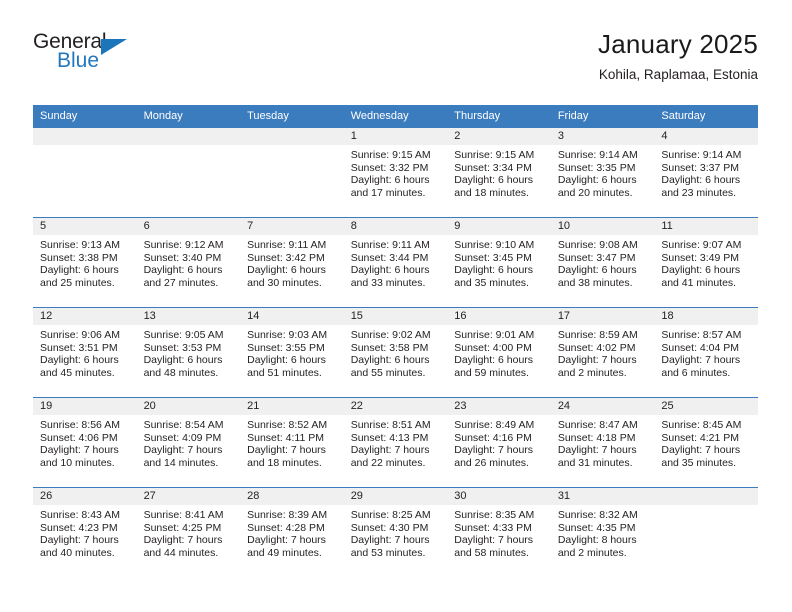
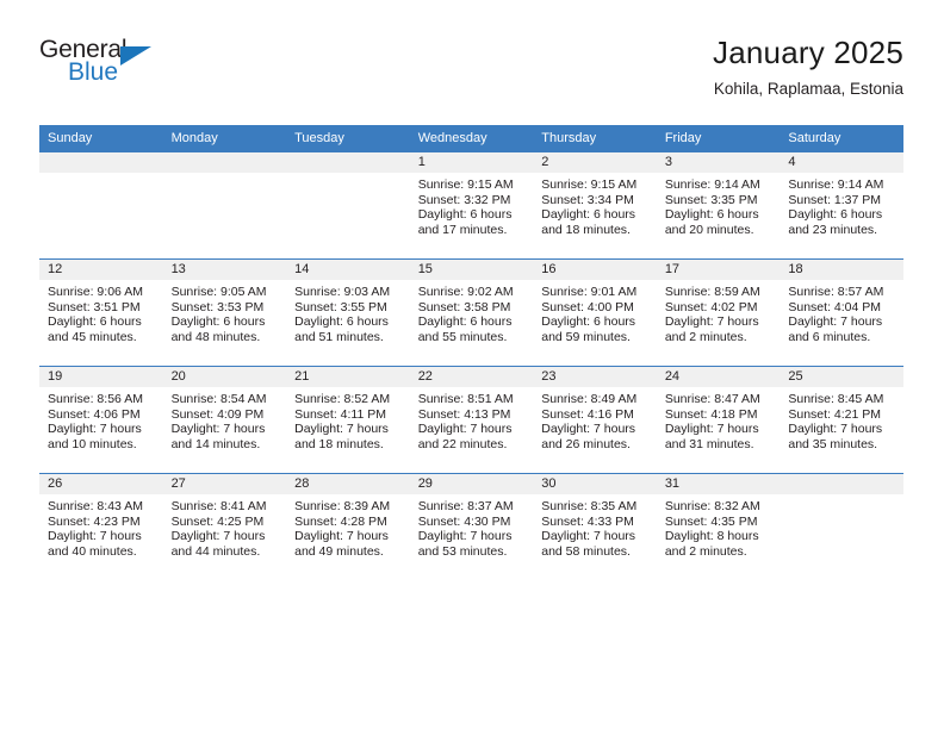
  General
  Blue
  January 2025
  Kohila, Raplamaa, Estonia
  Sunday	Monday	Tuesday	Wednesday	Thursday	Friday	Saturday
- 			1Sunrise: 9:15 AMSunset: 3:32 PMDaylight: 6 hoursand 17 minutes.	2Sunrise: 9:15 AMSunset: 3:34 PMDaylight: 6 hoursand 18 minutes.	3Sunrise: 9:14 AMSunset: 3:35 PMDaylight: 6 hoursand 20 minutes.	4Sunrise: 9:14 AMSunset: 3:37 PMDaylight: 6 hoursand 23 minutes.
+ 			1Sunrise: 9:15 AMSunset: 3:32 PMDaylight: 6 hoursand 17 minutes.	2Sunrise: 9:15 AMSunset: 3:34 PMDaylight: 6 hoursand 18 minutes.	3Sunrise: 9:14 AMSunset: 3:35 PMDaylight: 6 hoursand 20 minutes.	4Sunrise: 9:14 AMSunset: 1:37 PMDaylight: 6 hoursand 23 minutes.
- 5Sunrise: 9:13 AMSunset: 3:38 PMDaylight: 6 hoursand 25 minutes.	6Sunrise: 9:12 AMSunset: 3:40 PMDaylight: 6 hoursand 27 minutes.	7Sunrise: 9:11 AMSunset: 3:42 PMDaylight: 6 hoursand 30 minutes.	8Sunrise: 9:11 AMSunset: 3:44 PMDaylight: 6 hoursand 33 minutes.	9Sunrise: 9:10 AMSunset: 3:45 PMDaylight: 6 hoursand 35 minutes.	10Sunrise: 9:08 AMSunset: 3:47 PMDaylight: 6 hoursand 38 minutes.	11Sunrise: 9:07 AMSunset: 3:49 PMDaylight: 6 hoursand 41 minutes.
  12Sunrise: 9:06 AMSunset: 3:51 PMDaylight: 6 hoursand 45 minutes.	13Sunrise: 9:05 AMSunset: 3:53 PMDaylight: 6 hoursand 48 minutes.	14Sunrise: 9:03 AMSunset: 3:55 PMDaylight: 6 hoursand 51 minutes.	15Sunrise: 9:02 AMSunset: 3:58 PMDaylight: 6 hoursand 55 minutes.	16Sunrise: 9:01 AMSunset: 4:00 PMDaylight: 6 hoursand 59 minutes.	17Sunrise: 8:59 AMSunset: 4:02 PMDaylight: 7 hoursand 2 minutes.	18Sunrise: 8:57 AMSunset: 4:04 PMDaylight: 7 hoursand 6 minutes.
  19Sunrise: 8:56 AMSunset: 4:06 PMDaylight: 7 hoursand 10 minutes.	20Sunrise: 8:54 AMSunset: 4:09 PMDaylight: 7 hoursand 14 minutes.	21Sunrise: 8:52 AMSunset: 4:11 PMDaylight: 7 hoursand 18 minutes.	22Sunrise: 8:51 AMSunset: 4:13 PMDaylight: 7 hoursand 22 minutes.	23Sunrise: 8:49 AMSunset: 4:16 PMDaylight: 7 hoursand 26 minutes.	24Sunrise: 8:47 AMSunset: 4:18 PMDaylight: 7 hoursand 31 minutes.	25Sunrise: 8:45 AMSunset: 4:21 PMDaylight: 7 hoursand 35 minutes.
- 26Sunrise: 8:43 AMSunset: 4:23 PMDaylight: 7 hoursand 40 minutes.	27Sunrise: 8:41 AMSunset: 4:25 PMDaylight: 7 hoursand 44 minutes.	28Sunrise: 8:39 AMSunset: 4:28 PMDaylight: 7 hoursand 49 minutes.	29Sunrise: 8:25 AMSunset: 4:30 PMDaylight: 7 hoursand 53 minutes.	30Sunrise: 8:35 AMSunset: 4:33 PMDaylight: 7 hoursand 58 minutes.	31Sunrise: 8:32 AMSunset: 4:35 PMDaylight: 8 hoursand 2 minutes.
+ 26Sunrise: 8:43 AMSunset: 4:23 PMDaylight: 7 hoursand 40 minutes.	27Sunrise: 8:41 AMSunset: 4:25 PMDaylight: 7 hoursand 44 minutes.	28Sunrise: 8:39 AMSunset: 4:28 PMDaylight: 7 hoursand 49 minutes.	29Sunrise: 8:37 AMSunset: 4:30 PMDaylight: 7 hoursand 53 minutes.	30Sunrise: 8:35 AMSunset: 4:33 PMDaylight: 7 hoursand 58 minutes.	31Sunrise: 8:32 AMSunset: 4:35 PMDaylight: 8 hoursand 2 minutes.
